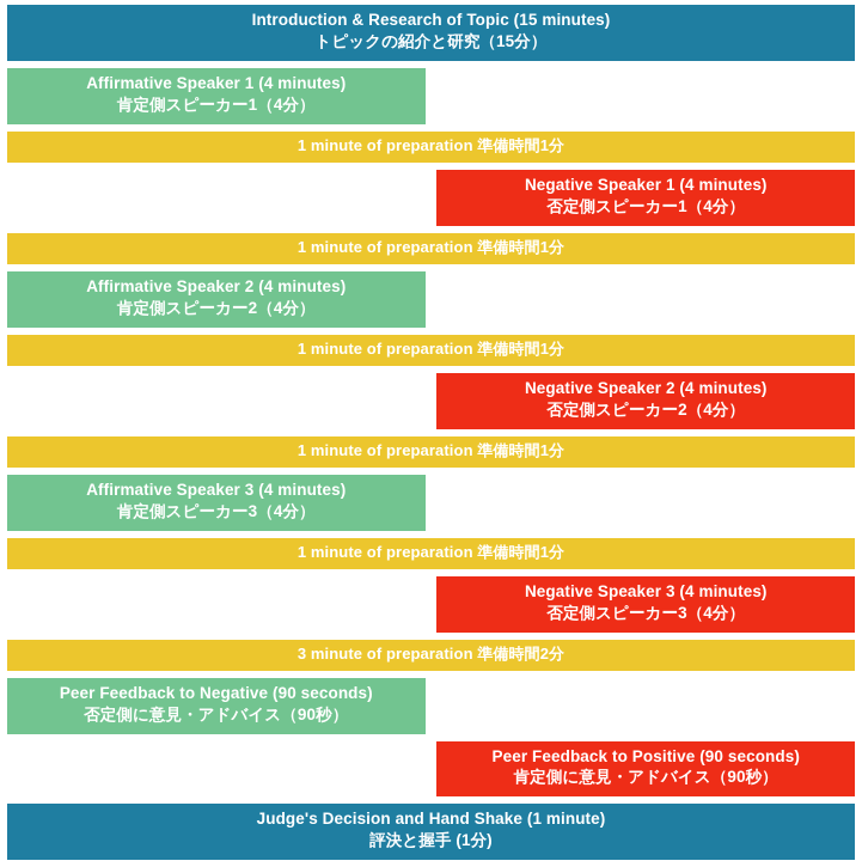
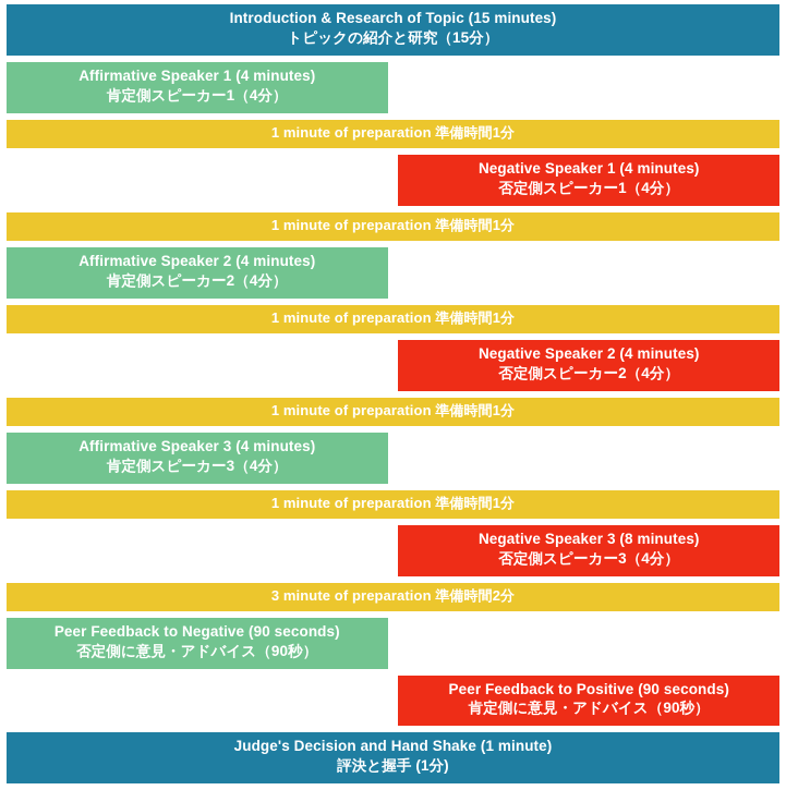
  Introduction & Research of Topic (15 minutes)
  トピックの紹介と研究（15分）
  Affirmative Speaker 1 (4 minutes)
  肯定側スピーカー1（4分）
  1 minute of preparation 準備時間1分
  Negative Speaker 1 (4 minutes)
  否定側スピーカー1（4分）
  1 minute of preparation 準備時間1分
  Affirmative Speaker 2 (4 minutes)
  肯定側スピーカー2（4分）
  1 minute of preparation 準備時間1分
  Negative Speaker 2 (4 minutes)
  否定側スピーカー2（4分）
  1 minute of preparation 準備時間1分
  Affirmative Speaker 3 (4 minutes)
  肯定側スピーカー3（4分）
  1 minute of preparation 準備時間1分
- Negative Speaker 3 (4 minutes)
+ Negative Speaker 3 (8 minutes)
  否定側スピーカー3（4分）
  3 minute of preparation 準備時間2分
  Peer Feedback to Negative (90 seconds)
  否定側に意見・アドバイス（90秒）
  Peer Feedback to Positive (90 seconds)
  肯定側に意見・アドバイス（90秒）
  Judge's Decision and Hand Shake (1 minute)
  評決と握手 (1分)
